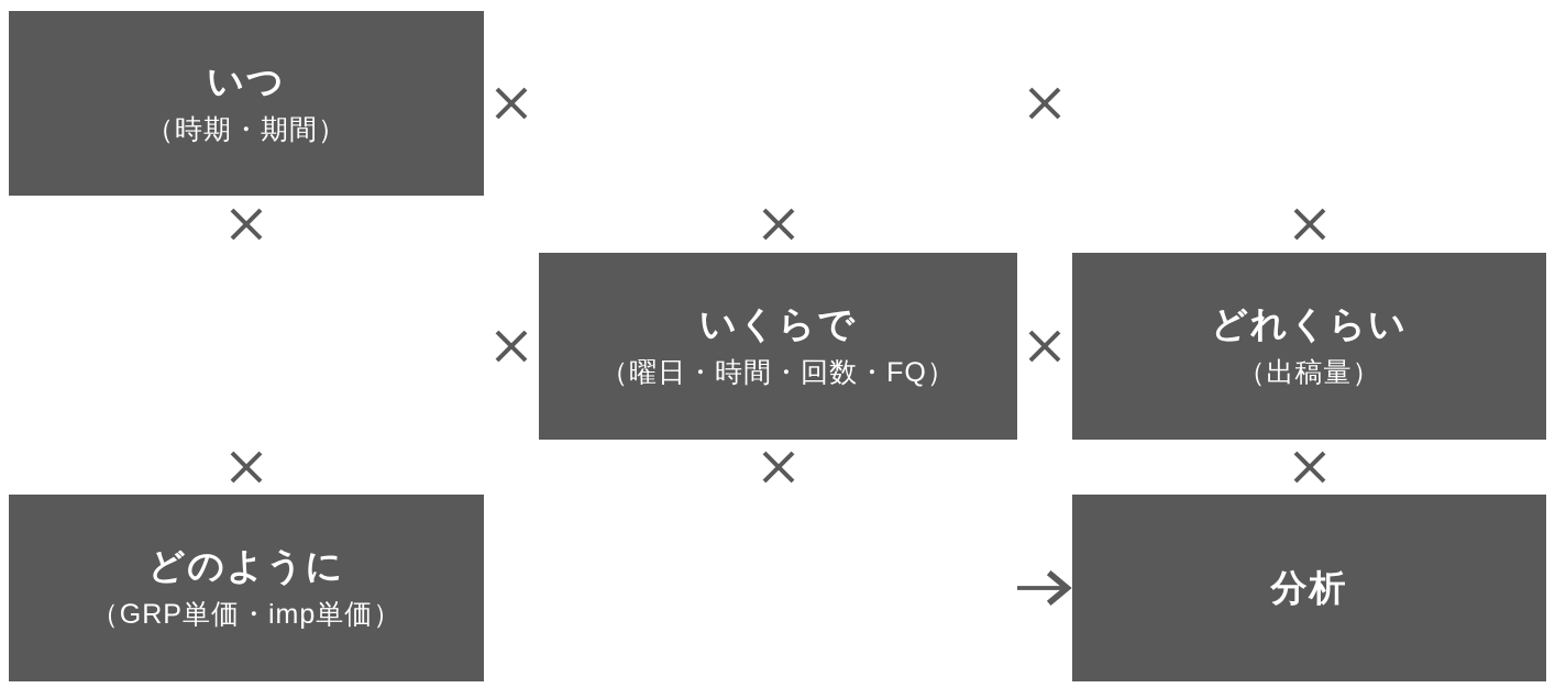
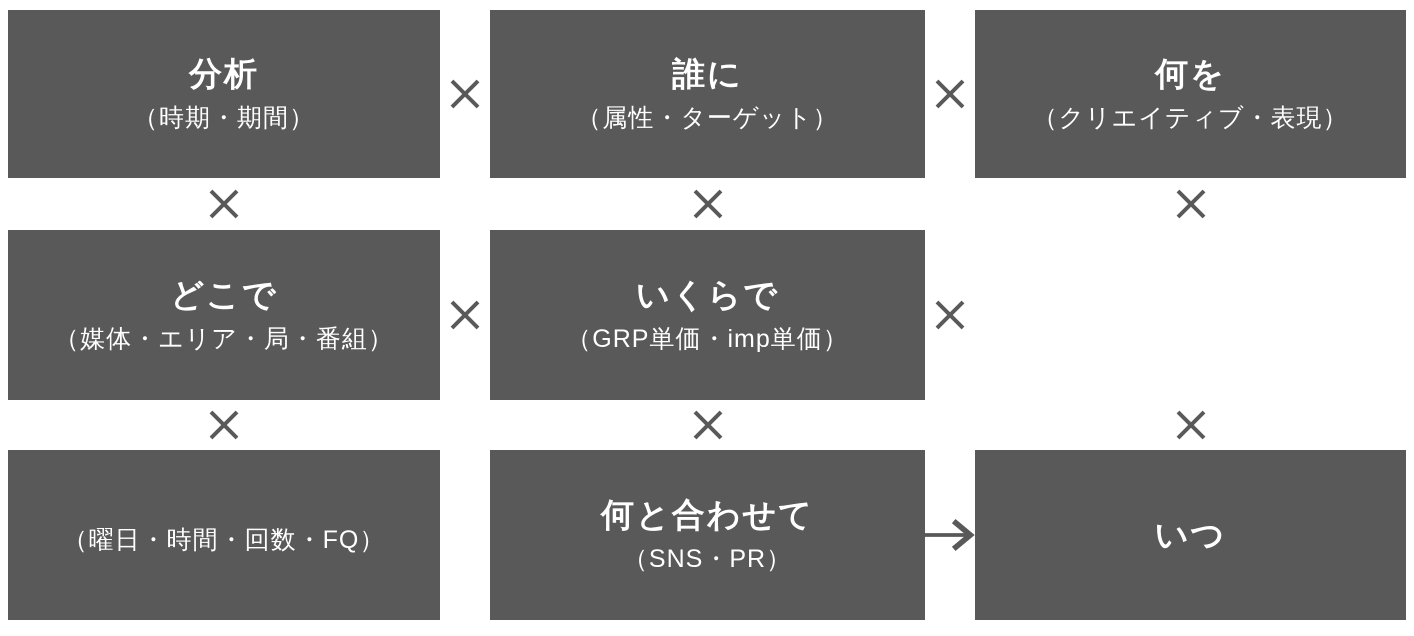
- いつ
+ 分析
  （時期・期間）
+ 誰に
+ （属性・ターゲット）
+ 何を
+ （クリエイティブ・表現）
+ どこで
+ （媒体・エリア・局・番組）
  いくらで
- （曜日・時間・回数・FQ）
+ （GRP単価・imp単価）
- どれくらい
- （出稿量）
- どのように
- （GRP単価・imp単価）
+ （曜日・時間・回数・FQ）
+ 何と合わせて
+ （SNS・PR）
- 分析
+ いつ
